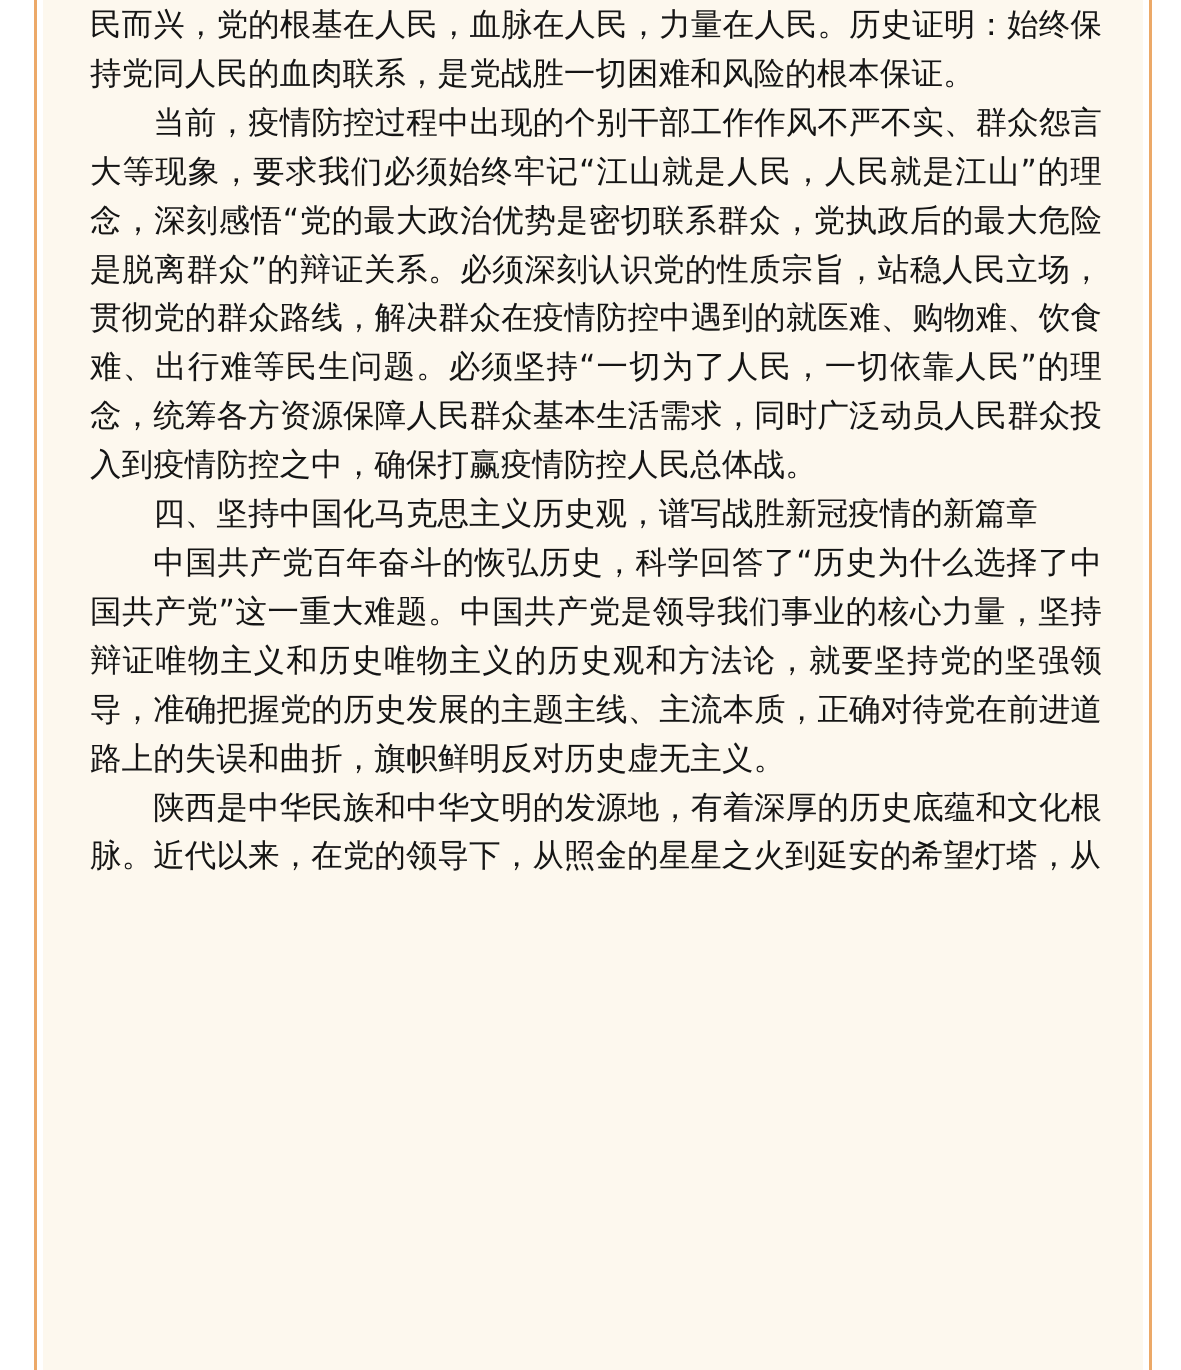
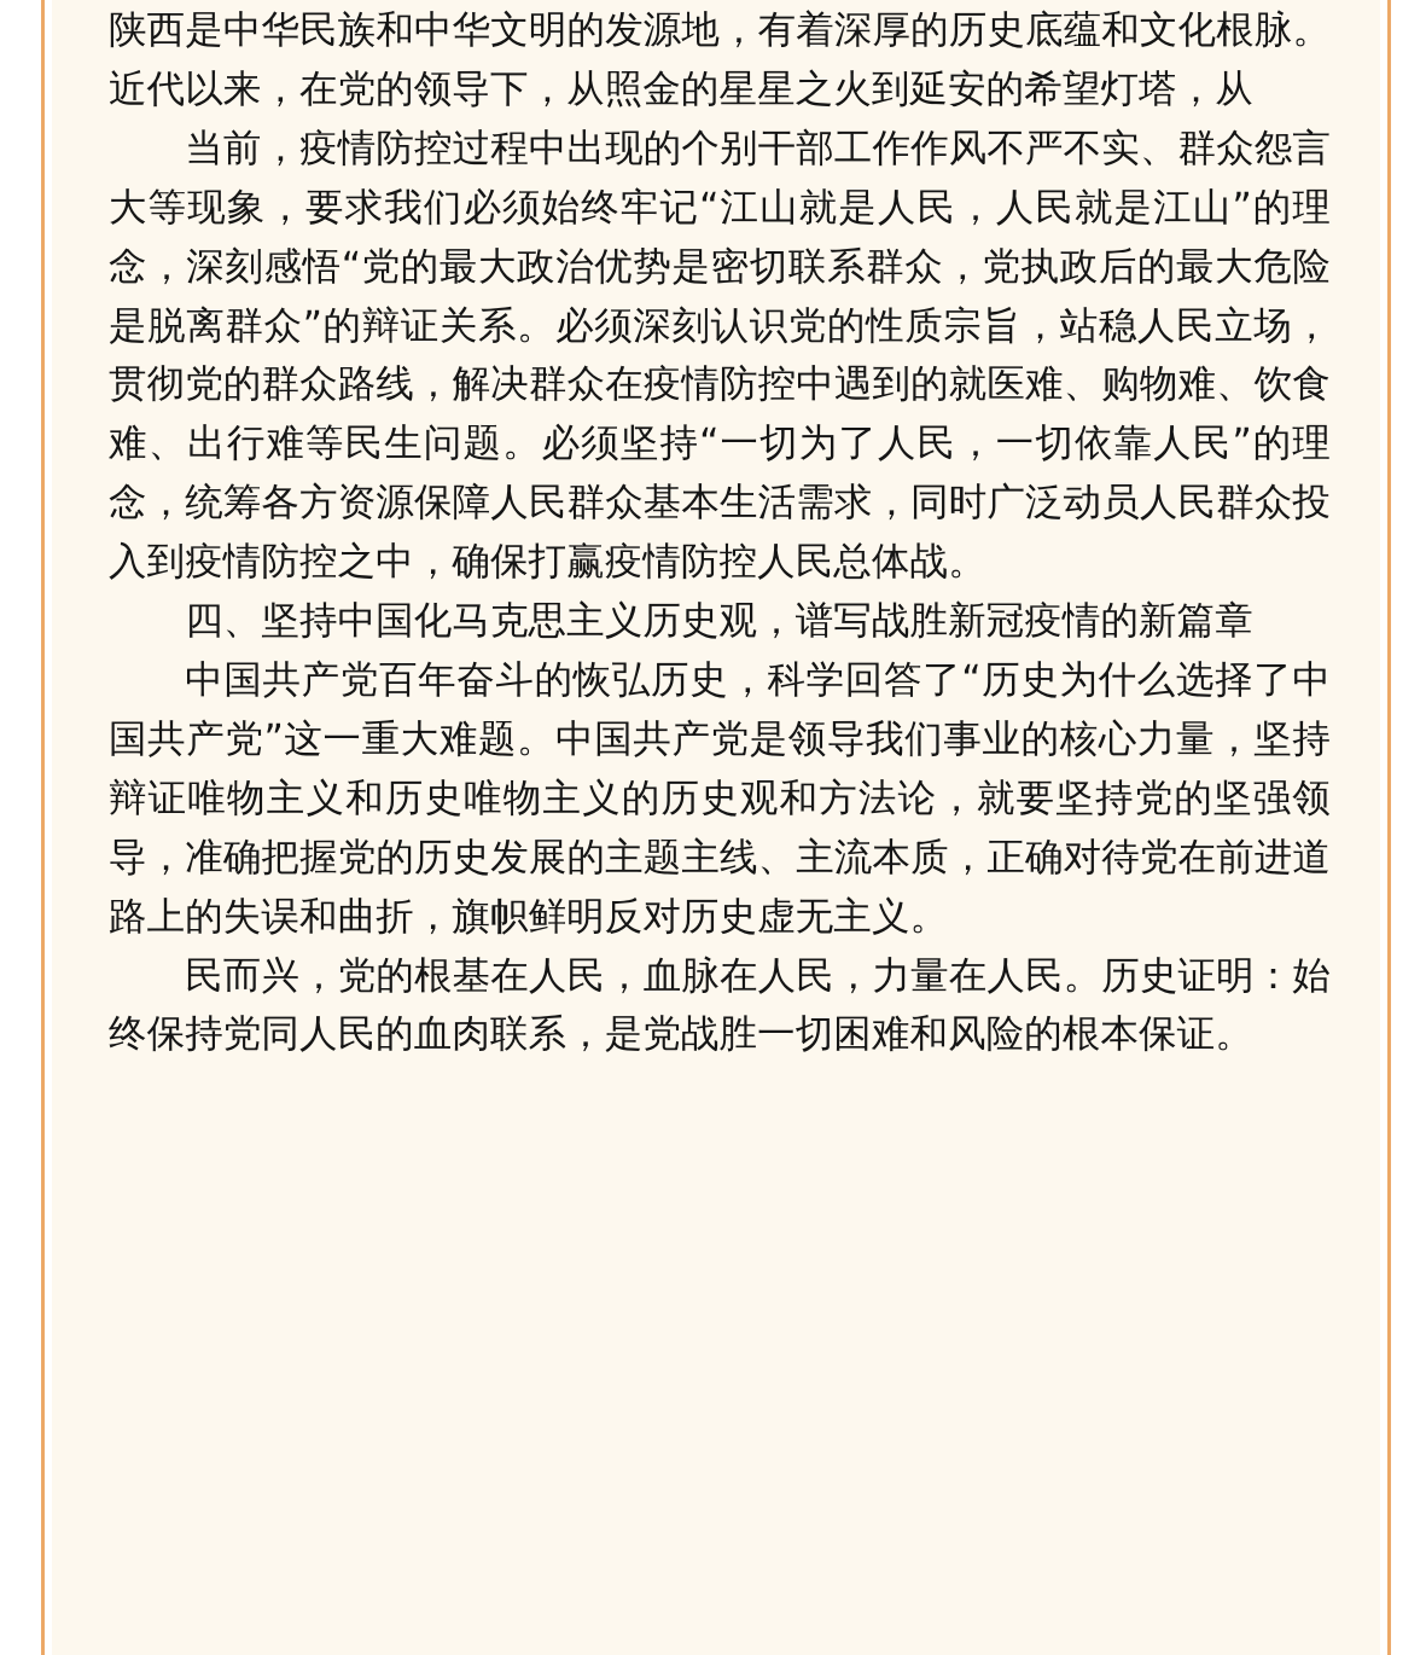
- 民而兴，党的根基在人民，血脉在人民，力量在人民。历史证明：始终保持党同人民的血肉联系，是党战胜一切困难和风险的根本保证。
+ 陕西是中华民族和中华文明的发源地，有着深厚的历史底蕴和文化根脉。近代以来，在党的领导下，从照金的星星之火到延安的希望灯塔，从
  当前，疫情防控过程中出现的个别干部工作作风不严不实、群众怨言大等现象，要求我们必须始终牢记“江山就是人民，人民就是江山”的理念，深刻感悟“党的最大政治优势是密切联系群众，党执政后的最大危险是脱离群众”的辩证关系。必须深刻认识党的性质宗旨，站稳人民立场，贯彻党的群众路线，解决群众在疫情防控中遇到的就医难、购物难、饮食难、出行难等民生问题。必须坚持“一切为了人民，一切依靠人民”的理念，统筹各方资源保障人民群众基本生活需求，同时广泛动员人民群众投入到疫情防控之中，确保打赢疫情防控人民总体战。
  四、坚持中国化马克思主义历史观，谱写战胜新冠疫情的新篇章
  中国共产党百年奋斗的恢弘历史，科学回答了“历史为什么选择了中国共产党”这一重大难题。中国共产党是领导我们事业的核心力量，坚持辩证唯物主义和历史唯物主义的历史观和方法论，就要坚持党的坚强领导，准确把握党的历史发展的主题主线、主流本质，正确对待党在前进道路上的失误和曲折，旗帜鲜明反对历史虚无主义。
- 陕西是中华民族和中华文明的发源地，有着深厚的历史底蕴和文化根脉。近代以来，在党的领导下，从照金的星星之火到延安的希望灯塔，从
+ 民而兴，党的根基在人民，血脉在人民，力量在人民。历史证明：始终保持党同人民的血肉联系，是党战胜一切困难和风险的根本保证。
